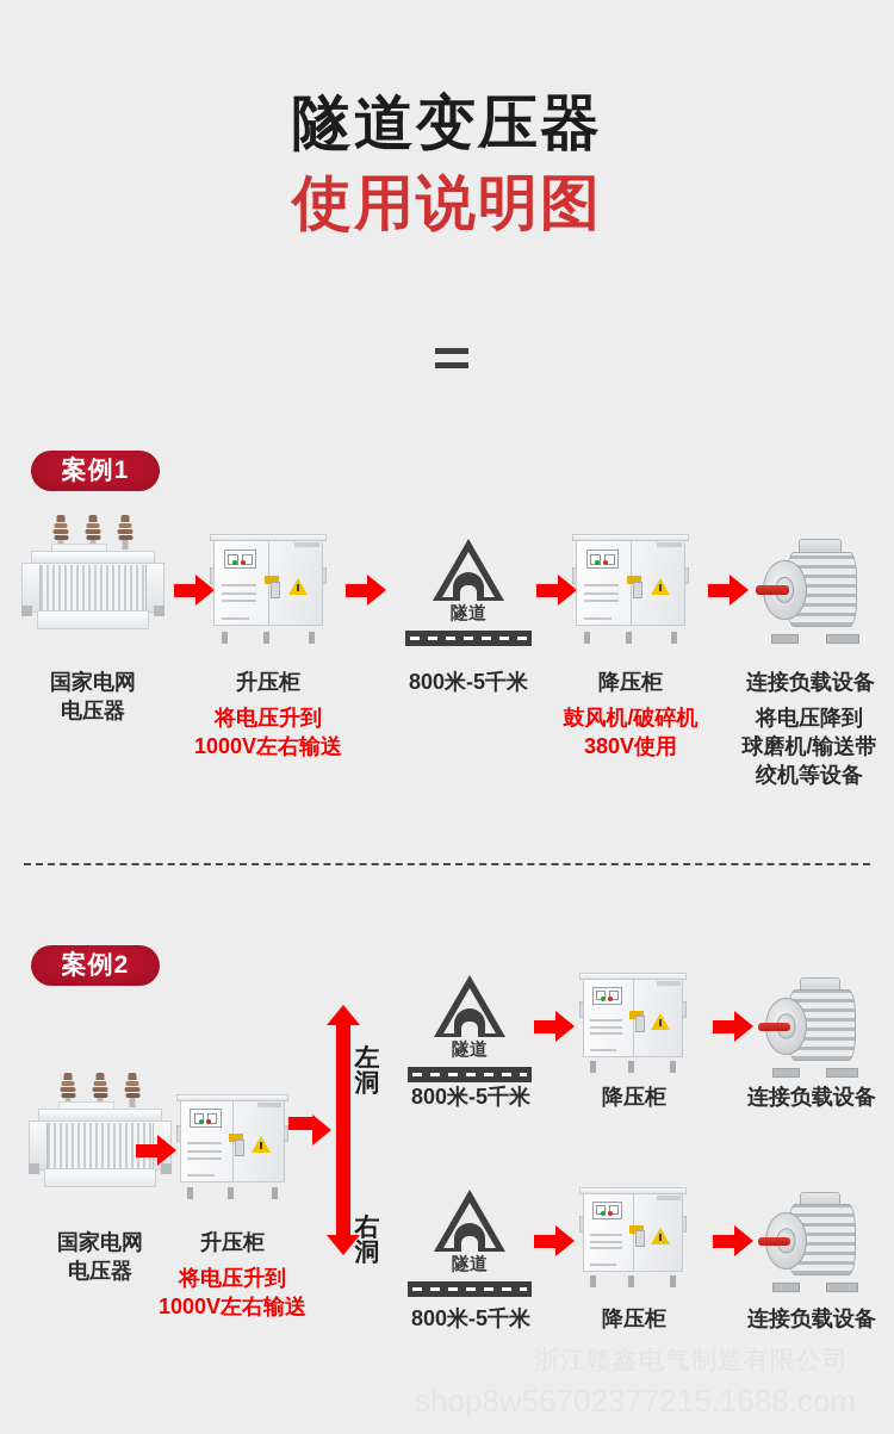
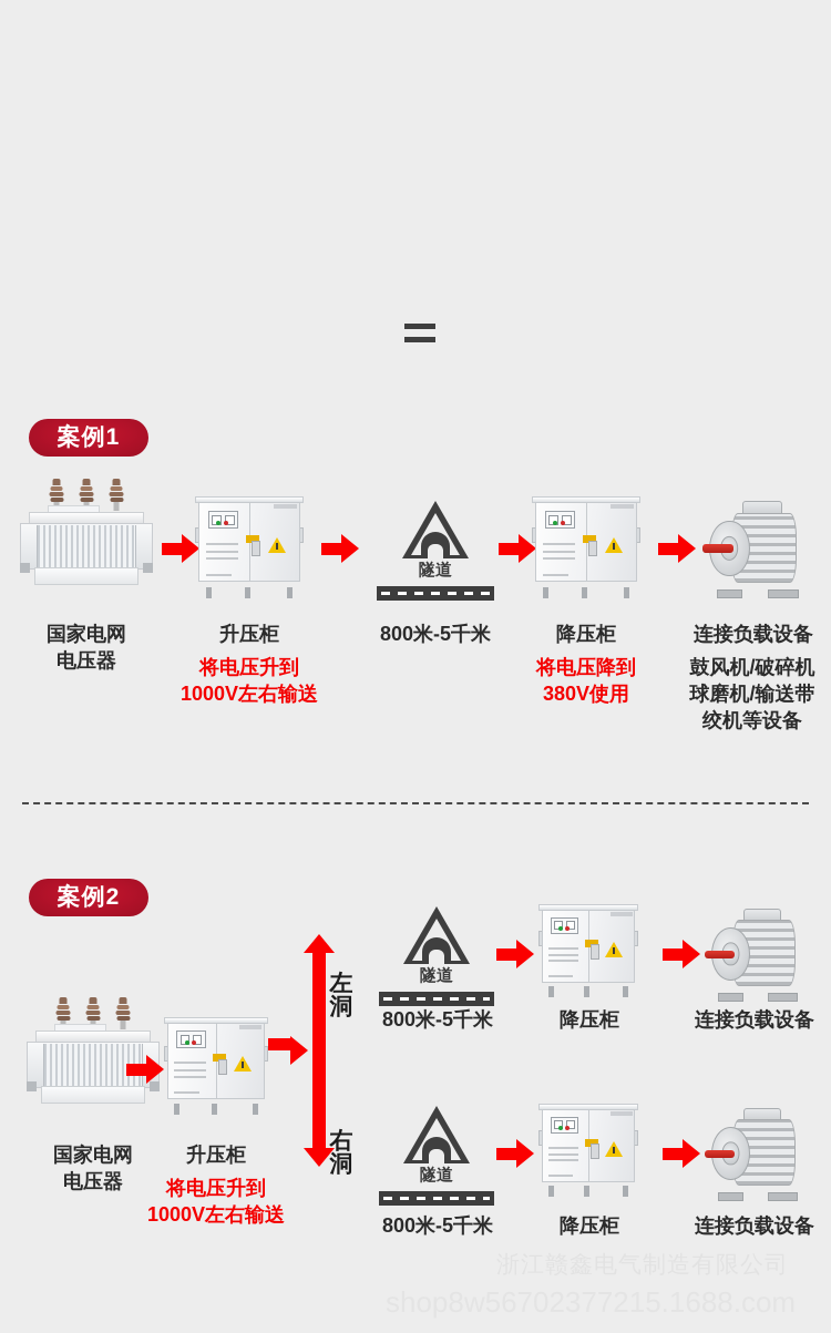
- 隧道变压器
- 使用说明图
  案例1
  国家电网
  电压器
  升压柜
  将电压升到
  1000V左右输送
  隧道
  800米-5千米
  降压柜
- 鼓风机/破碎机
+ 将电压降到
  380V使用
  连接负载设备
- 将电压降到
+ 鼓风机/破碎机
  球磨机/输送带
  绞机等设备
  案例2
  国家电网
  电压器
  升压柜
  将电压升到
  1000V左右输送
  左洞
  右洞
  隧道
  800米-5千米
  降压柜
  连接负载设备
  隧道
  800米-5千米
  降压柜
  连接负载设备
